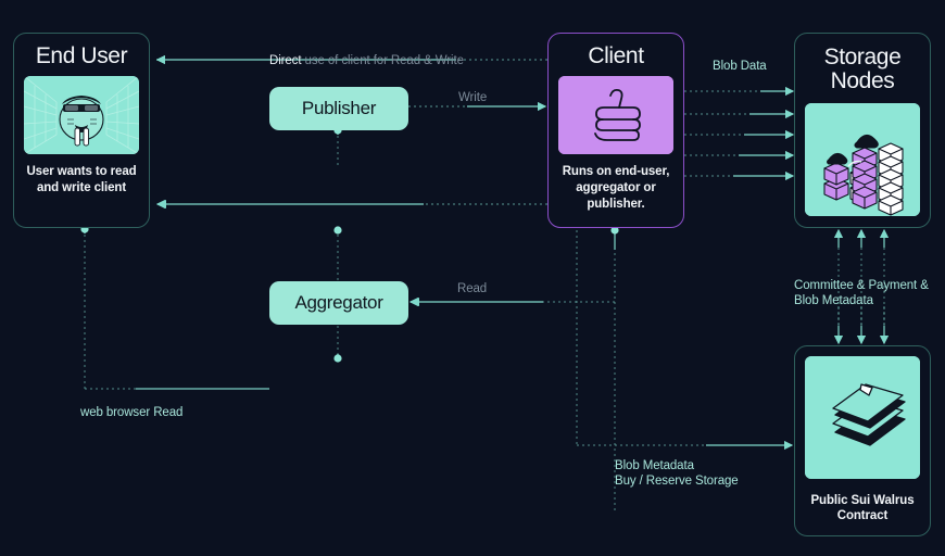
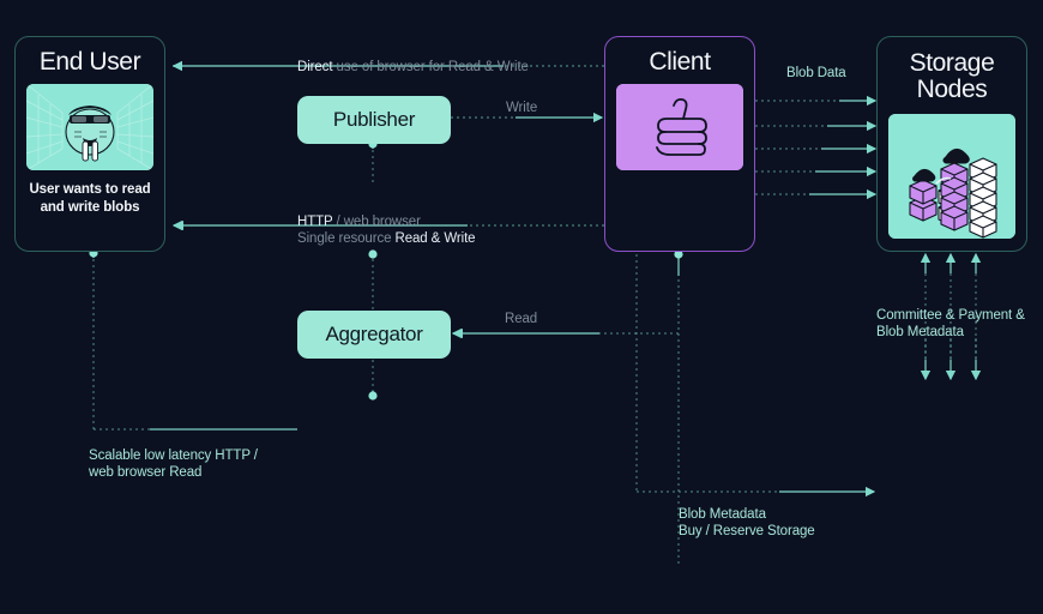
  End User
- User wants to read and write client
+ User wants to read and write blobs
  Publisher
  Aggregator
  Client
- Runs on end-user, aggregator or publisher.
  Storage Nodes
- Public Sui Walrus Contract
- Direct use of client for Read & Write
+ Direct use of browser for Read & Write
  Write
  Blob Data
+ HTTP / web browser
+ Single resource Read & Write
  Read
+ Scalable low latency HTTP /
  web browser Read
  Blob Metadata
  Buy / Reserve Storage
  Committee & Payment &
  Blob Metadata
